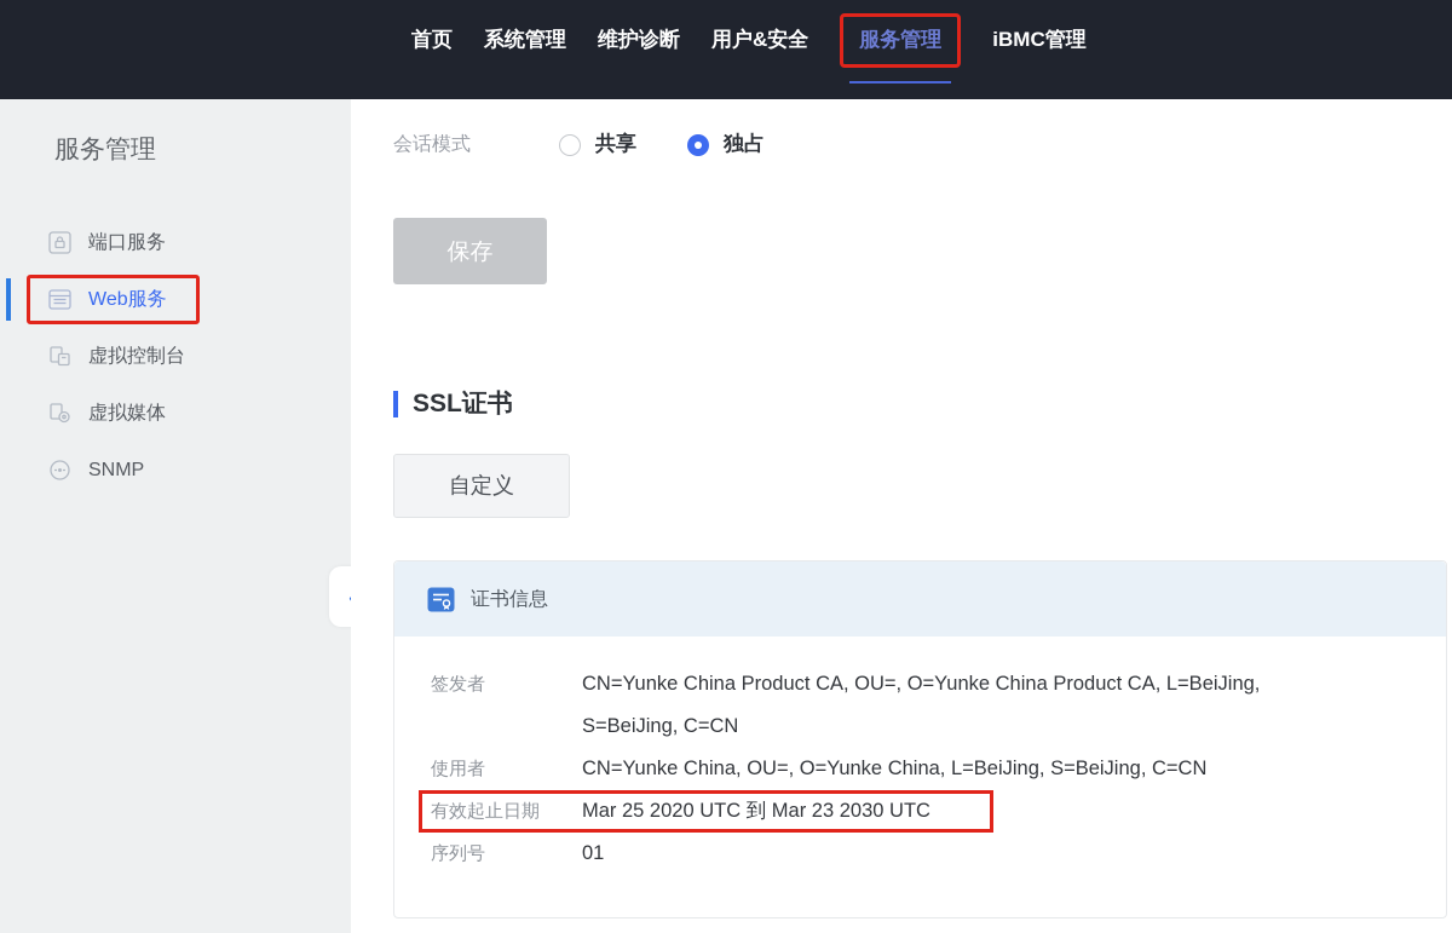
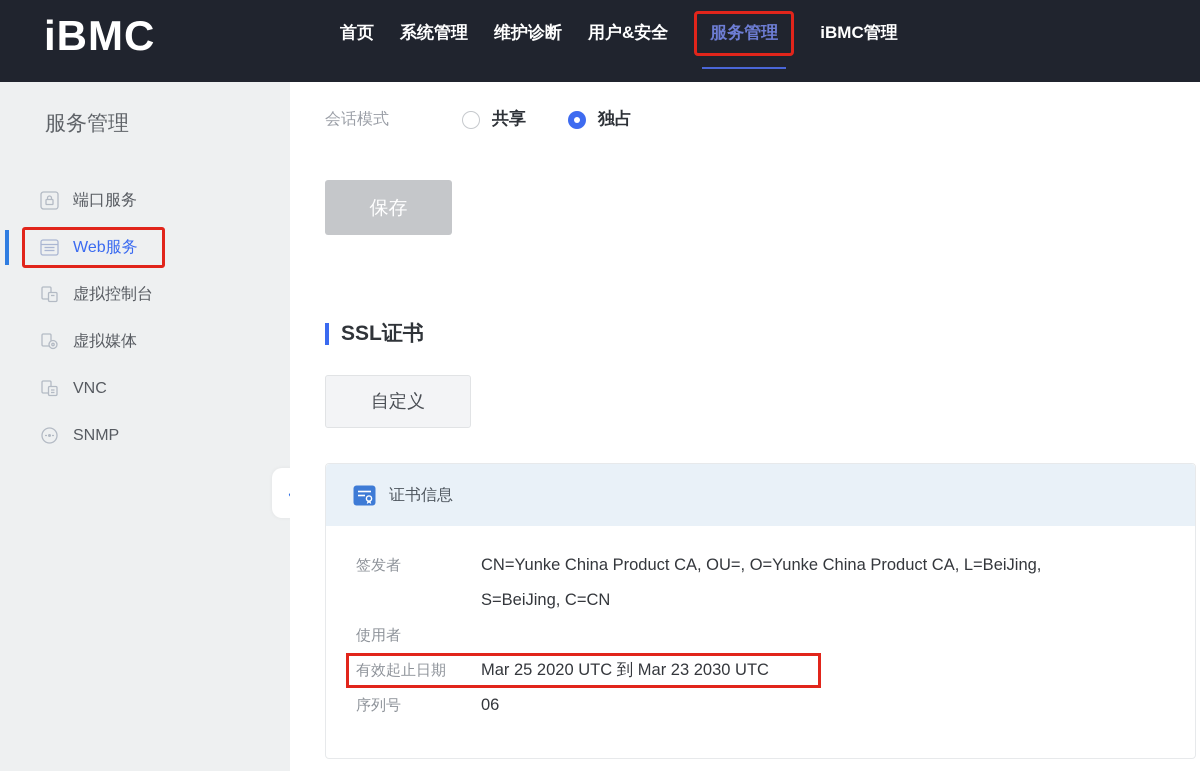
+ iBMC
  首页
  系统管理
  维护诊断
  用户&安全
  服务管理
  iBMC管理
  服务管理
  端口服务
  Web服务
  虚拟控制台
  虚拟媒体
+ VNC
  SNMP
  会话模式
  共享
  独占
  保存
  SSL证书
  自定义
  证书信息
  签发者
  CN=Yunke China Product CA, OU=, O=Yunke China Product CA, L=BeiJing,
  S=BeiJing, C=CN
  使用者
- CN=Yunke China, OU=, O=Yunke China, L=BeiJing, S=BeiJing, C=CN
  有效起止日期
  Mar 25 2020 UTC 到 Mar 23 2030 UTC
  序列号
- 01
+ 06
